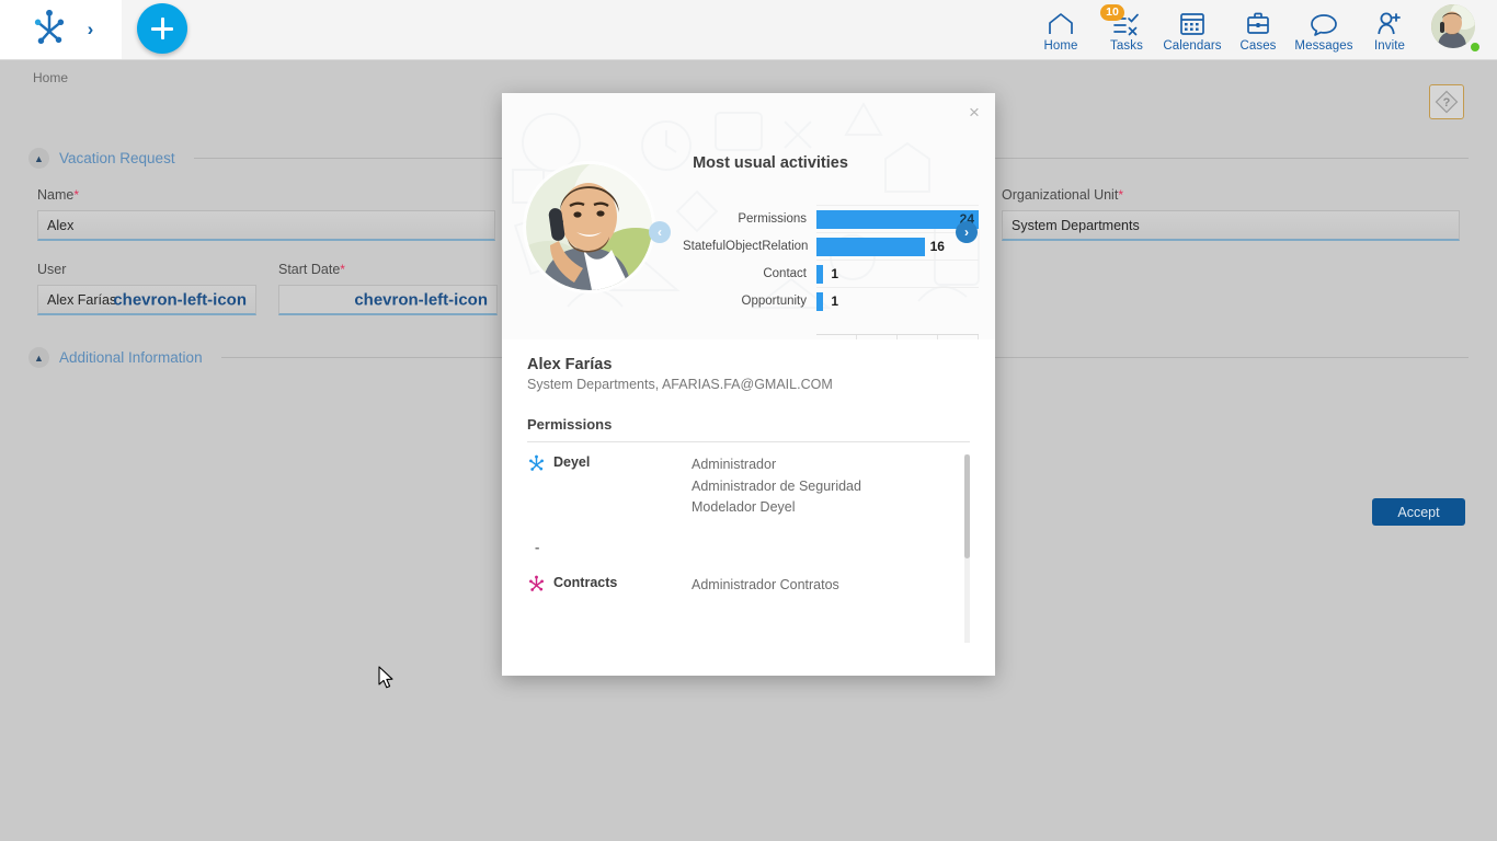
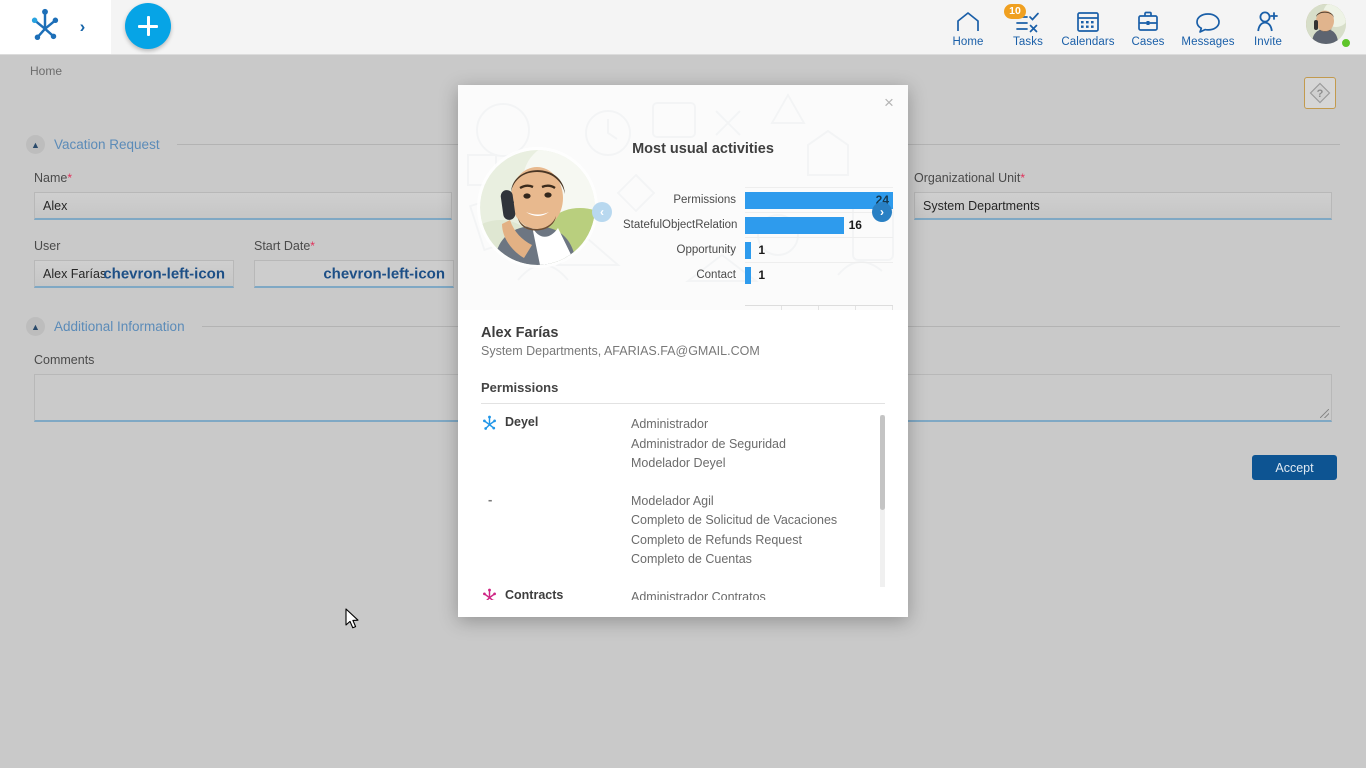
  ›
  Home
  10
  Tasks
  Calendars
  Cases
  Messages
  Invite
  Home
  ?
  ▲
  Vacation Request
  Name*
  Alex
  Organizational Unit*
  System Departments
  User
  Alex Farías
  chevron-left-icon
  Start Date*
  chevron-left-icon
  ▲
  Additional Information
+ Comments
  Accept
  ×
  Most usual activities
  ‹
  ›
  Permissions
  24
  StatefulObjectRelation
  16
- Contact
+ Opportunity
  1
- Opportunity
+ Contact
  1
  Alex Farías
  System Departments, AFARIAS.FA@GMAIL.COM
  Permissions
  Deyel
  Administrador
  Administrador de Seguridad
  Modelador Deyel
  -
+ Modelador Agil
+ Completo de Solicitud de Vacaciones
+ Completo de Refunds Request
+ Completo de Cuentas
  Contracts
  Administrador Contratos
